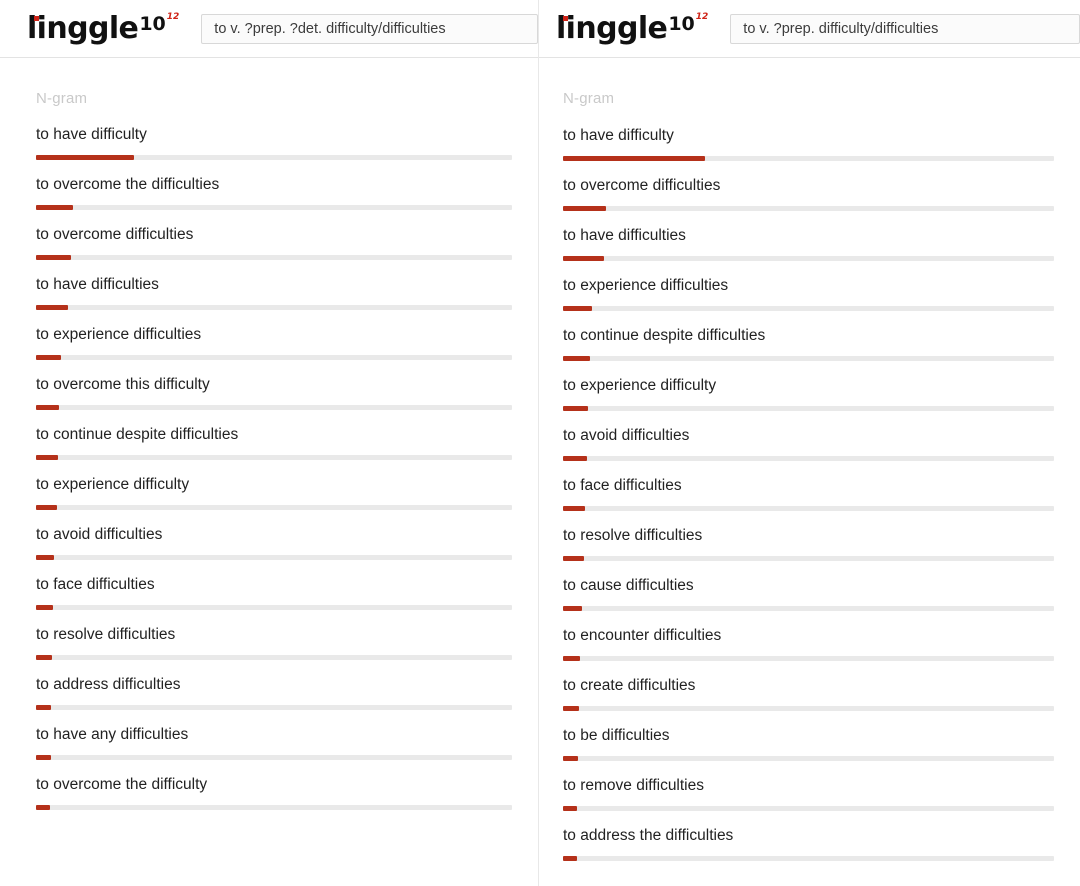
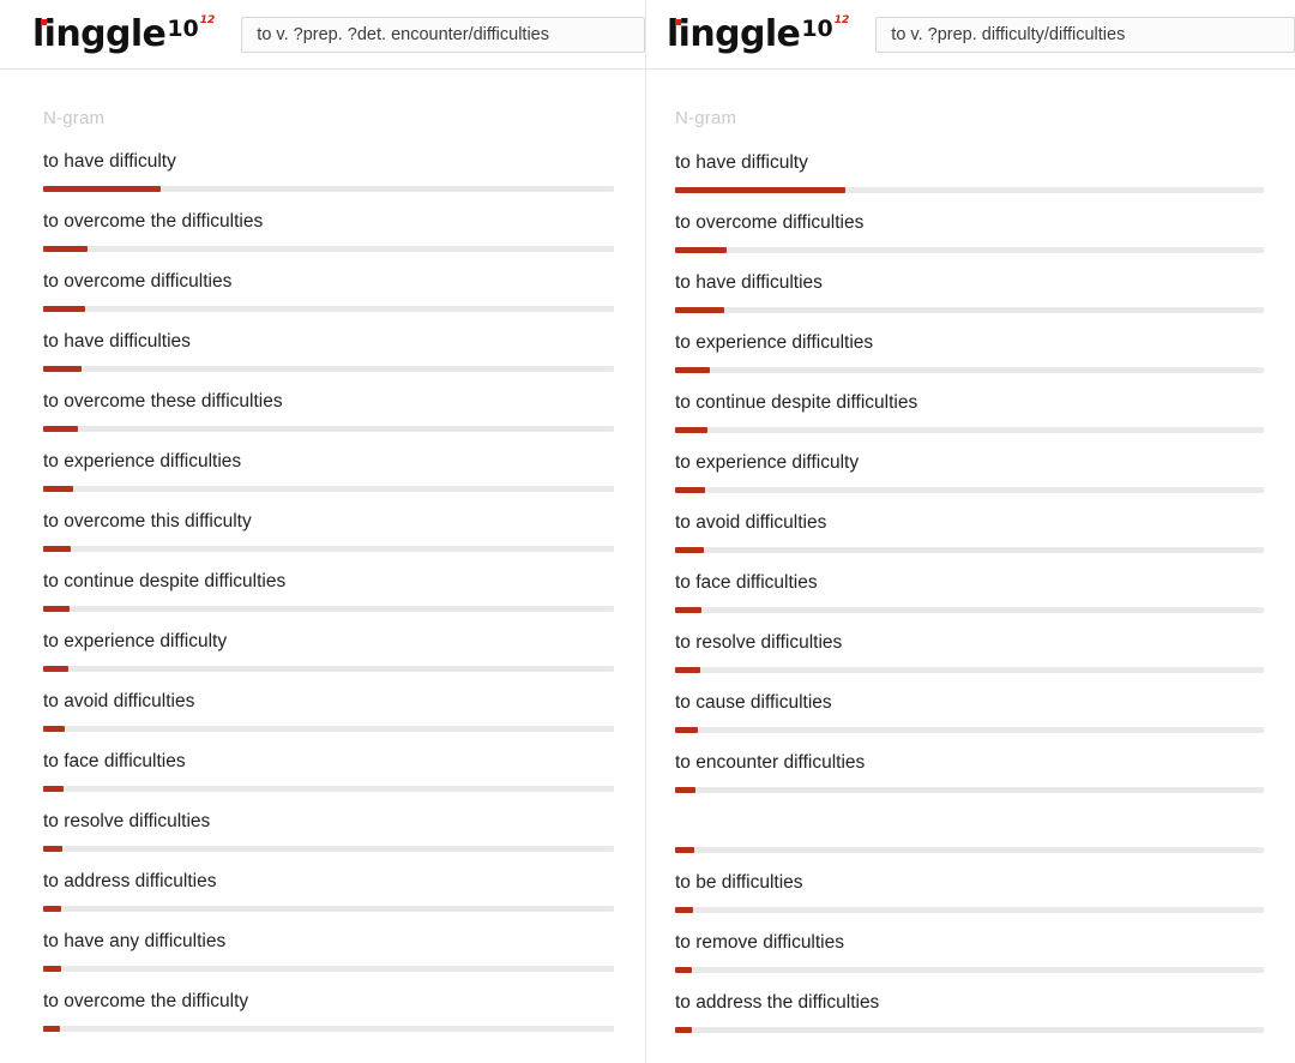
  linggle
  10
  12
- to v. ?prep. ?det. difficulty/difficulties
+ to v. ?prep. ?det. encounter/difficulties
  N-gram
  to have difficulty
  to overcome the difficulties
  to overcome difficulties
  to have difficulties
+ to overcome these difficulties
  to experience difficulties
  to overcome this difficulty
  to continue despite difficulties
  to experience difficulty
  to avoid difficulties
  to face difficulties
  to resolve difficulties
  to address difficulties
  to have any difficulties
  to overcome the difficulty
  linggle
  10
  12
  to v. ?prep. difficulty/difficulties
  N-gram
  to have difficulty
  to overcome difficulties
  to have difficulties
  to experience difficulties
  to continue despite difficulties
  to experience difficulty
  to avoid difficulties
  to face difficulties
  to resolve difficulties
  to cause difficulties
  to encounter difficulties
- to create difficulties
  to be difficulties
  to remove difficulties
  to address the difficulties
